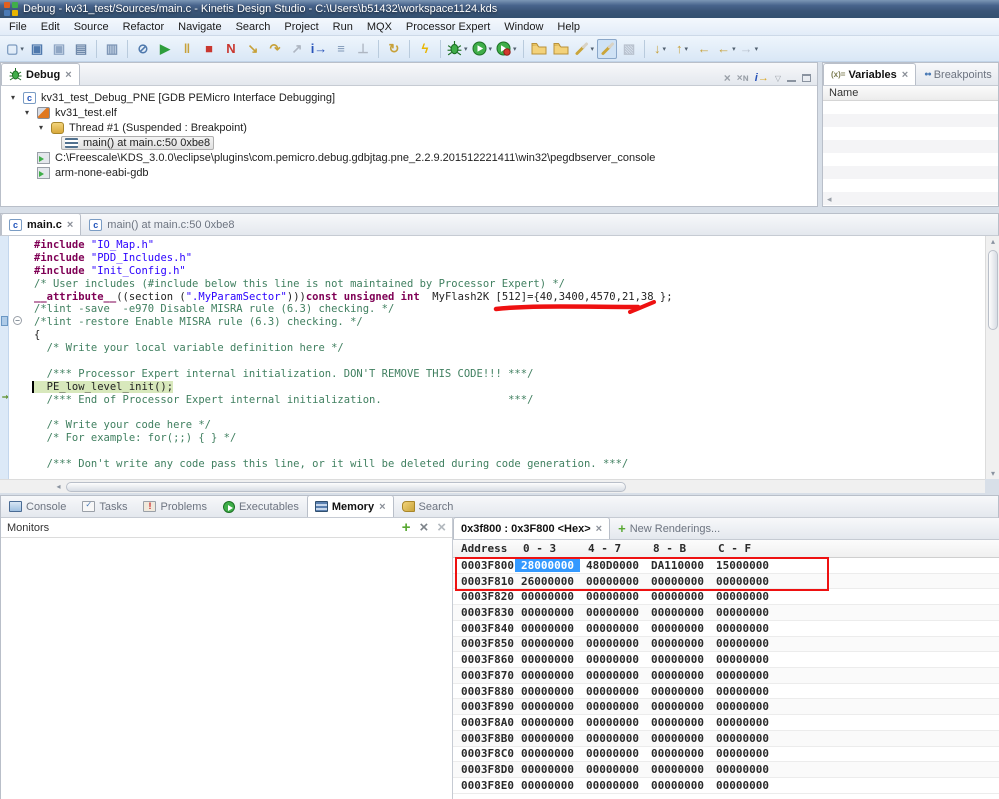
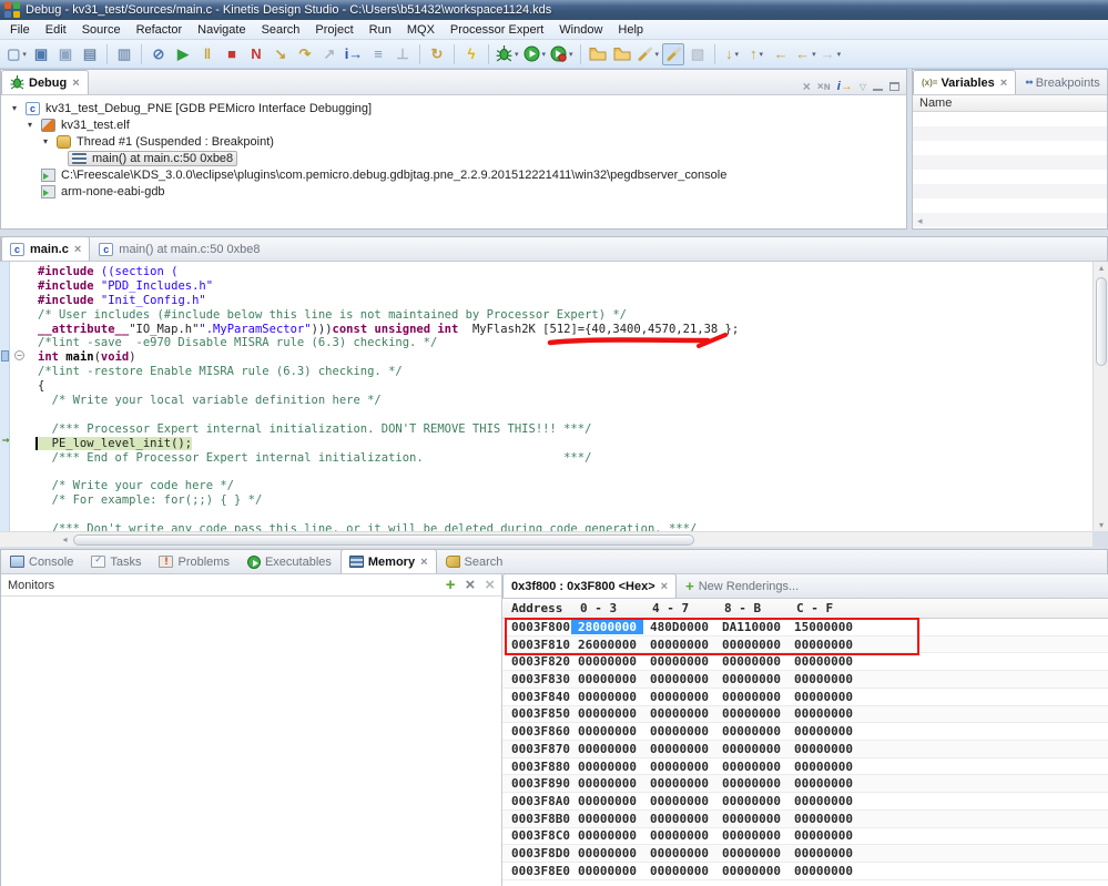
  Debug - kv31_test/Sources/main.c - Kinetis Design Studio - C:\Users\b51432\workspace1124.kds
  File
  Edit
  Source
  Refactor
  Navigate
  Search
  Project
  Run
  MQX
  Processor Expert
  Window
  Help
  ▢
  ▣
  ▣
  ▤
  ▥
  ⊘
  ▶
  ‖
  ■
  N
  ↘
  ↷
  ↗
  i→
  ≡
  ⊥
  ↻
  ϟ
  ▧
  ↓
  ↑
  ←
  ←
  →
  Debug
  ×
  ×
  ×ɴ
  i→
  ▽
  ▾
  c
  kv31_test_Debug_PNE [GDB PEMicro Interface Debugging]
  ▾
  kv31_test.elf
  ▾
  Thread #1 (Suspended : Breakpoint)
  main() at main.c:50 0xbe8
  C:\Freescale\KDS_3.0.0\eclipse\plugins\com.pemicro.debug.gdbjtag.pne_2.2.9.201512221411\win32\pegdbserver_console
  arm-none-eabi-gdb
  (x)=
  Variables
  ×
  Breakpoints
  Name
  ◂
  c
  main.c
  ×
  c
  main() at main.c:50 0xbe8
  →
  −
- #include "IO_Map.h"
+ #include ((section (
  #include "PDD_Includes.h"
  #include "Init_Config.h"
  /* User includes (#include below this line is not maintained by Processor Expert) */
- __attribute__((section (".MyParamSector")))const unsigned int MyFlash2K [512]={40,3400,4570,21,38 };
+ __attribute__"IO_Map.h"".MyParamSector")))const unsigned int MyFlash2K [512]={40,3400,4570,21,38 };
  /*lint -save -e970 Disable MISRA rule (6.3) checking. */
+ int main(void)
  /*lint -restore Enable MISRA rule (6.3) checking. */
  {
  /* Write your local variable definition here */
- /*** Processor Expert internal initialization. DON'T REMOVE THIS CODE!!! ***/
+ /*** Processor Expert internal initialization. DON'T REMOVE THIS THIS!!! ***/
  PE_low_level_init();
  /*** End of Processor Expert internal initialization. ***/
  /* Write your code here */
  /* For example: for(;;) { } */
  /*** Don't write any code pass this line, or it will be deleted during code generation. ***/
  ▴
  ▾
  ◂
  Console
  Tasks
  Problems
  Executables
  Memory
  ×
  Search
  Monitors
  +
  ×
  ×
  0x3f800 : 0x3F800 <Hex>
  ×
  +
  New Renderings...
  Address
  0 - 3
  4 - 7
  8 - B
  C - F
  0003F800
  28000000
  480D0000
  DA110000
  15000000
  0003F810
  26000000
  00000000
  00000000
  00000000
  0003F820
  00000000
  00000000
  00000000
  00000000
  0003F830
  00000000
  00000000
  00000000
  00000000
  0003F840
  00000000
  00000000
  00000000
  00000000
  0003F850
  00000000
  00000000
  00000000
  00000000
  0003F860
  00000000
  00000000
  00000000
  00000000
  0003F870
  00000000
  00000000
  00000000
  00000000
  0003F880
  00000000
  00000000
  00000000
  00000000
  0003F890
  00000000
  00000000
  00000000
  00000000
  0003F8A0
  00000000
  00000000
  00000000
  00000000
  0003F8B0
  00000000
  00000000
  00000000
  00000000
  0003F8C0
  00000000
  00000000
  00000000
  00000000
  0003F8D0
  00000000
  00000000
  00000000
  00000000
  0003F8E0
  00000000
  00000000
  00000000
  00000000
